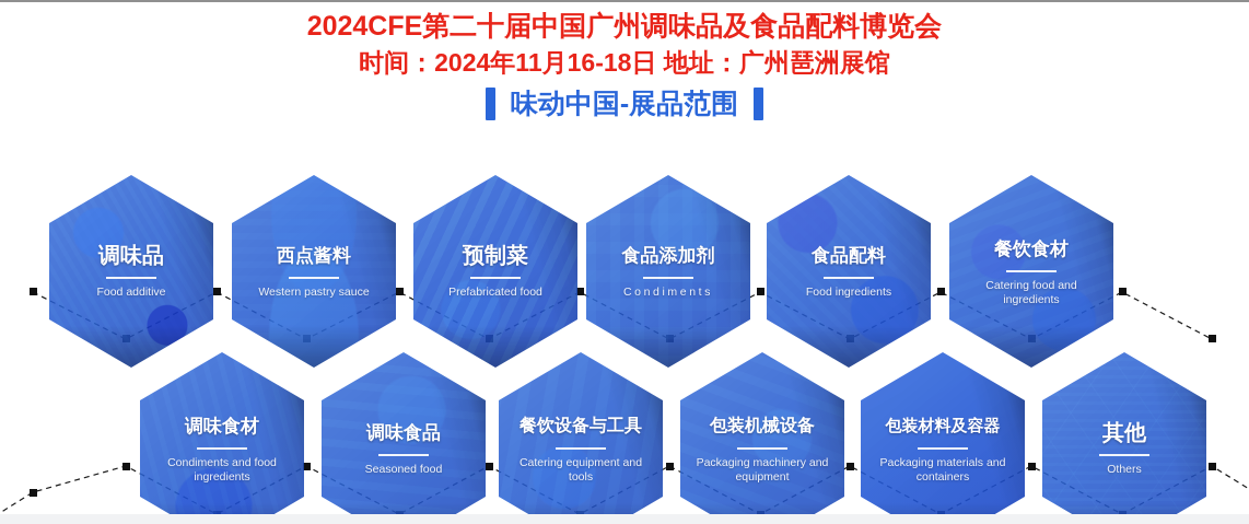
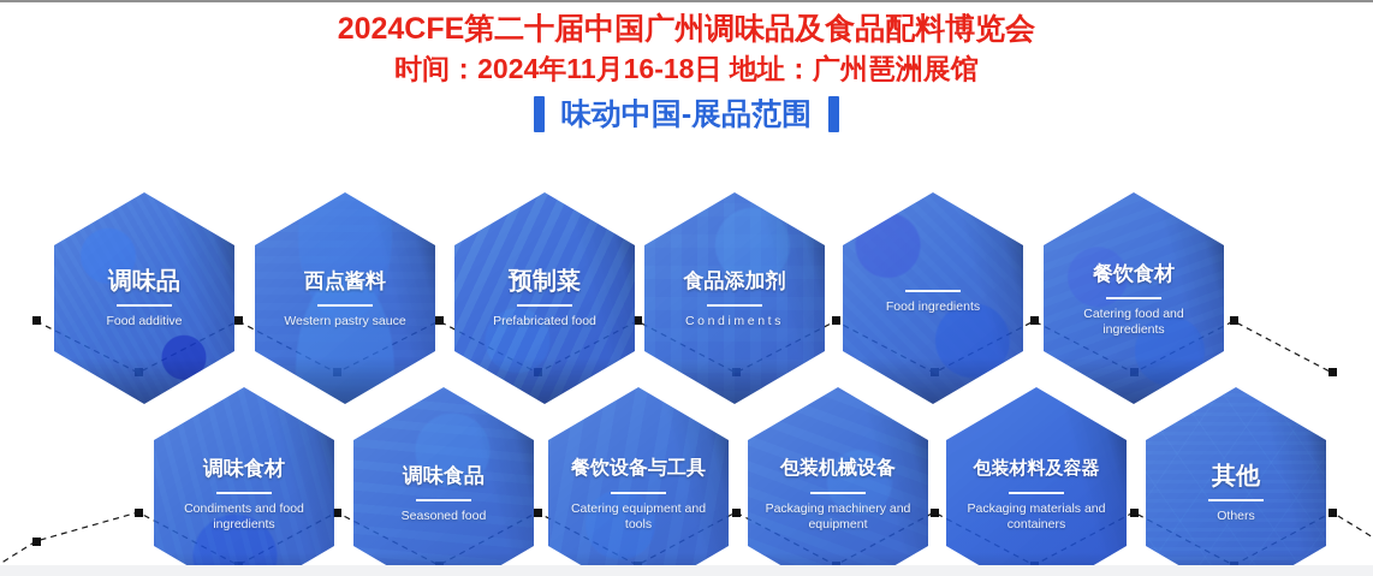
  2024CFE第二十届中国广州调味品及食品配料博览会
  时间：2024年11月16-18日 地址：广州琶洲展馆
  味动中国-展品范围
  调味品
  Food additive
  西点酱料
  Western pastry sauce
  预制菜
  Prefabricated food
  食品添加剂
  Condiments
- 食品配料
  Food ingredients
  餐饮食材
  Catering food and ingredients
  调味食材
  Condiments and food ingredients
  调味食品
  Seasoned food
  餐饮设备与工具
  Catering equipment and tools
  包装机械设备
  Packaging machinery and equipment
  包装材料及容器
  Packaging materials and containers
  其他
  Others
